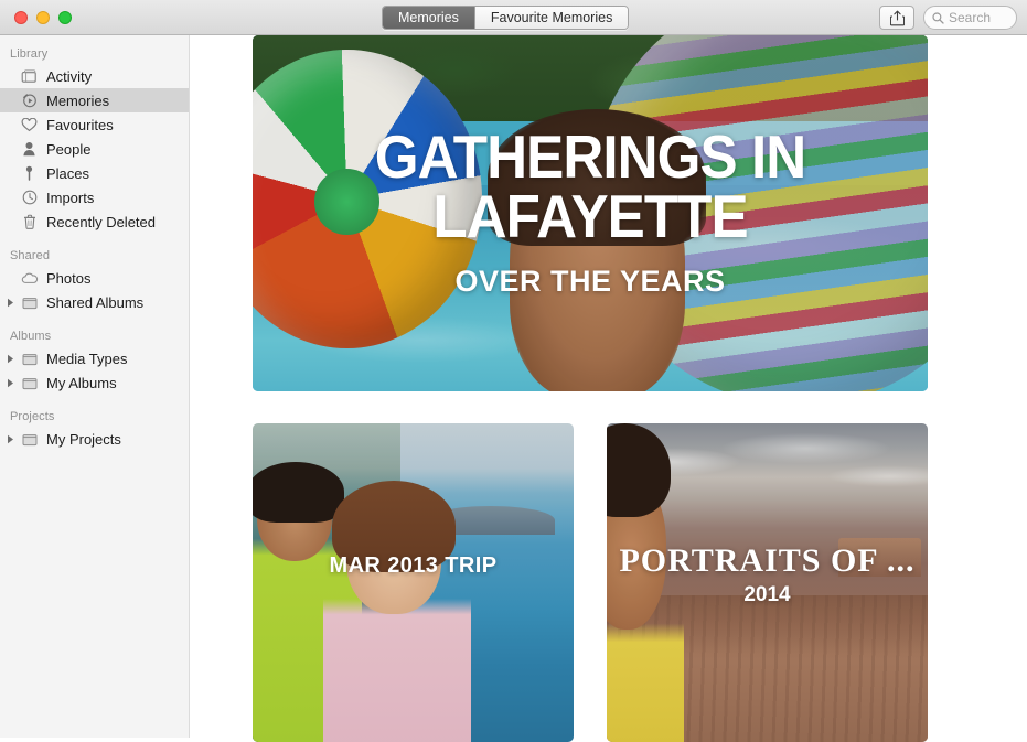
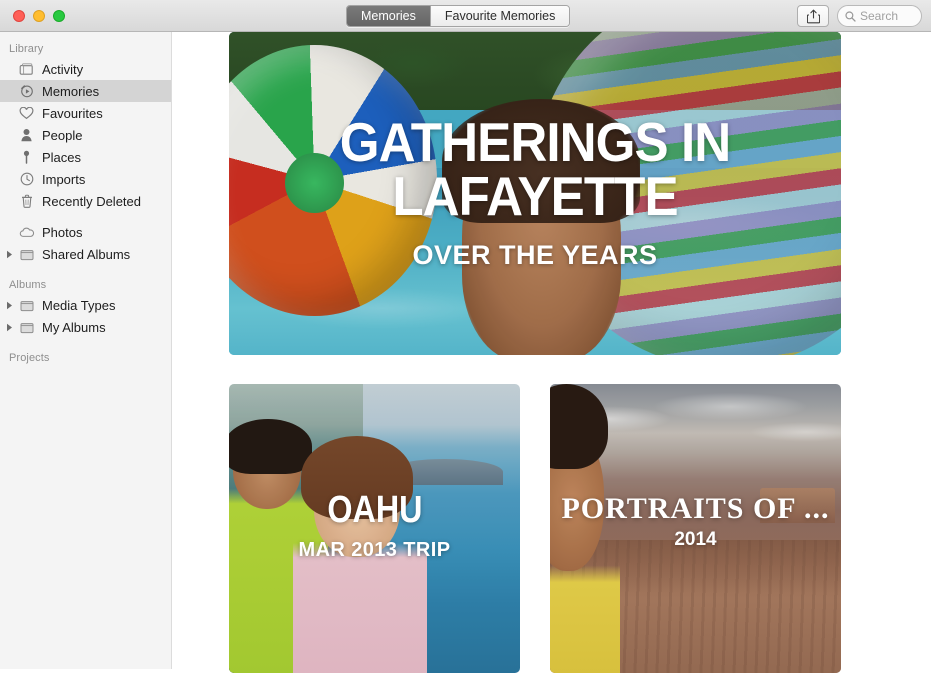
  Memories
  Favourite Memories
  Search
  Library
  Activity
  Memories
  Favourites
  People
  Places
  Imports
  Recently Deleted
- Shared
  Photos
  Shared Albums
  Albums
  Media Types
  My Albums
  Projects
- My Projects
  GATHERINGS IN LAFAYETTE
  OVER THE YEARS
+ OAHU
  MAR 2013 TRIP
  PORTRAITS OF ...
  2014
